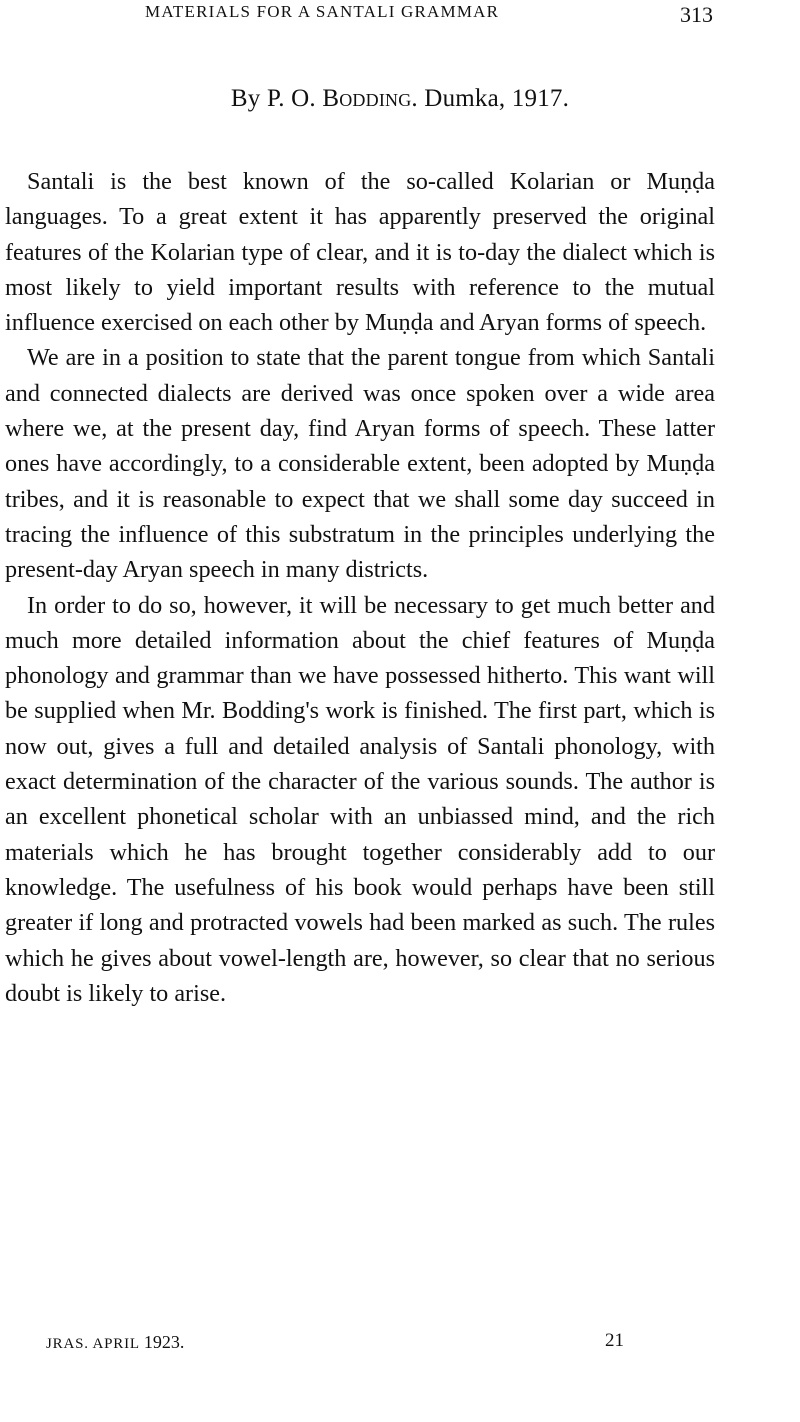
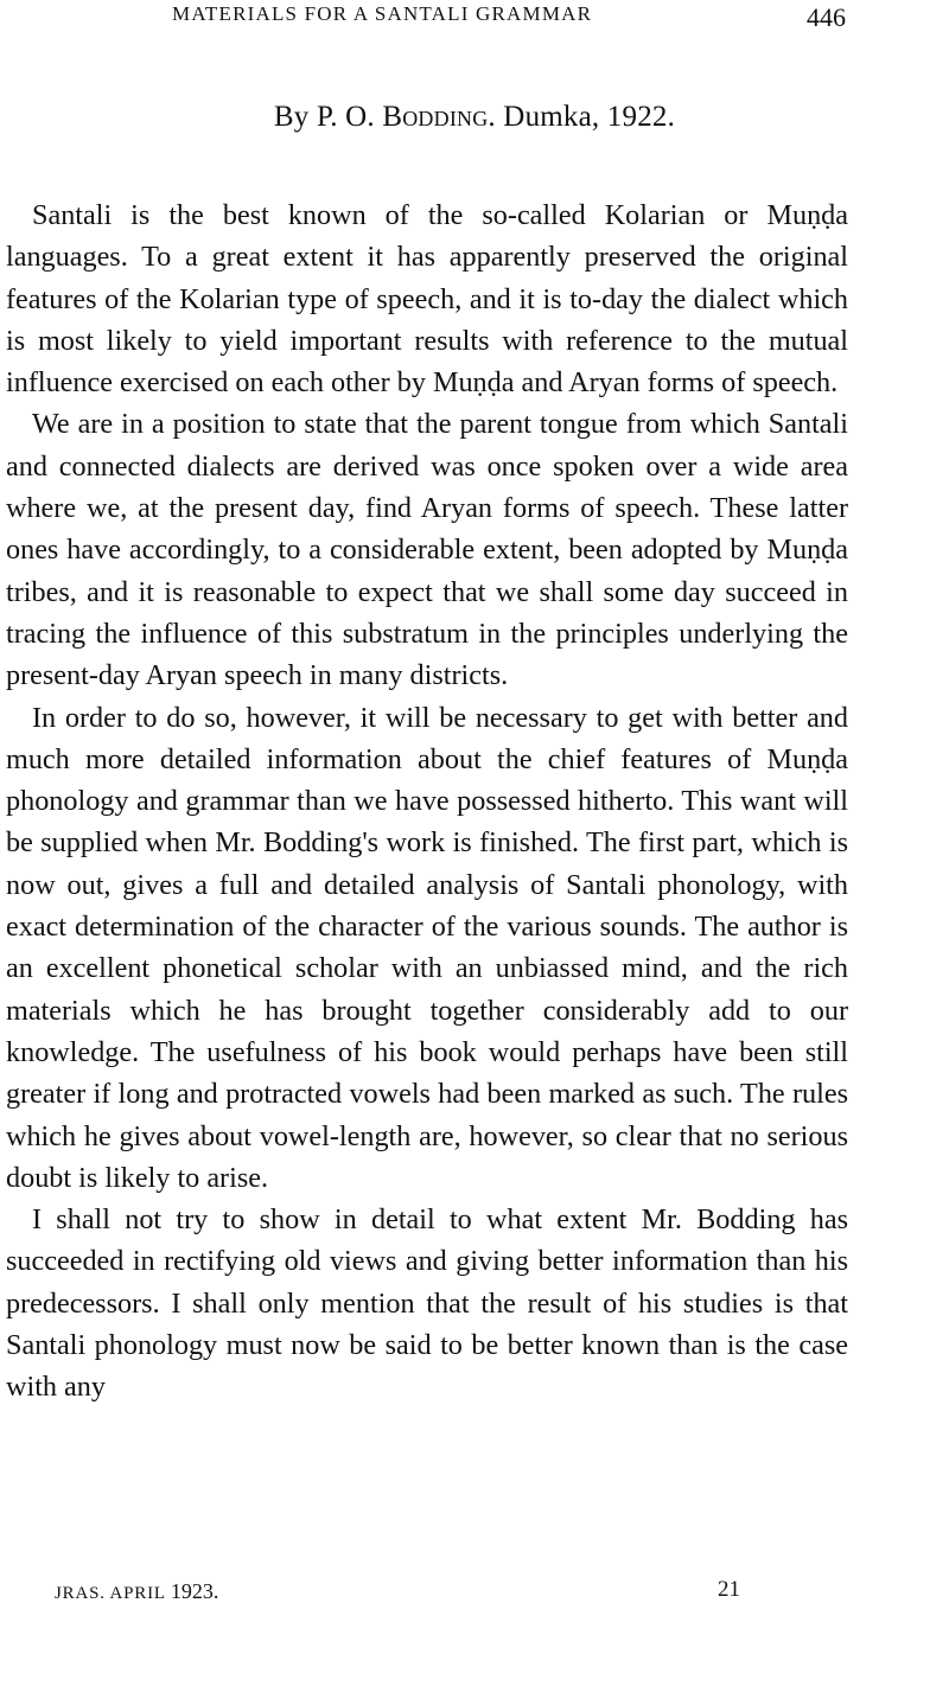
  MATERIALS FOR A SANTALI GRAMMAR
- 313
+ 446
- By P. O. Bodding. Dumka, 1917.
+ By P. O. Bodding. Dumka, 1922.
- Santali is the best known of the so-called Kolarian or Muṇḍa languages. To a great extent it has apparently preserved the original features of the Kolarian type of clear, and it is to-day the dialect which is most likely to yield important results with reference to the mutual influence exercised on each other by Muṇḍa and Aryan forms of speech.
+ Santali is the best known of the so-called Kolarian or Muṇḍa languages. To a great extent it has apparently preserved the original features of the Kolarian type of speech, and it is to-day the dialect which is most likely to yield important results with reference to the mutual influence exercised on each other by Muṇḍa and Aryan forms of speech.
  We are in a position to state that the parent tongue from which Santali and connected dialects are derived was once spoken over a wide area where we, at the present day, find Aryan forms of speech. These latter ones have accordingly, to a considerable extent, been adopted by Muṇḍa tribes, and it is reasonable to expect that we shall some day succeed in tracing the influence of this substratum in the principles underlying the present-day Aryan speech in many districts.
- In order to do so, however, it will be necessary to get much better and much more detailed information about the chief features of Muṇḍa phonology and grammar than we have possessed hitherto. This want will be supplied when Mr. Bodding's work is finished. The first part, which is now out, gives a full and detailed analysis of Santali phonology, with exact determination of the character of the various sounds. The author is an excellent phonetical scholar with an unbiassed mind, and the rich materials which he has brought together considerably add to our knowledge. The usefulness of his book would perhaps have been still greater if long and protracted vowels had been marked as such. The rules which he gives about vowel-length are, however, so clear that no serious doubt is likely to arise.
+ In order to do so, however, it will be necessary to get with better and much more detailed information about the chief features of Muṇḍa phonology and grammar than we have possessed hitherto. This want will be supplied when Mr. Bodding's work is finished. The first part, which is now out, gives a full and detailed analysis of Santali phonology, with exact determination of the character of the various sounds. The author is an excellent phonetical scholar with an unbiassed mind, and the rich materials which he has brought together considerably add to our knowledge. The usefulness of his book would perhaps have been still greater if long and protracted vowels had been marked as such. The rules which he gives about vowel-length are, however, so clear that no serious doubt is likely to arise.
+ I shall not try to show in detail to what extent Mr. Bodding has succeeded in rectifying old views and giving better information than his predecessors. I shall only mention that the result of his studies is that Santali phonology must now be said to be better known than is the case with any
  JRAS. APRIL 1923.
  21
